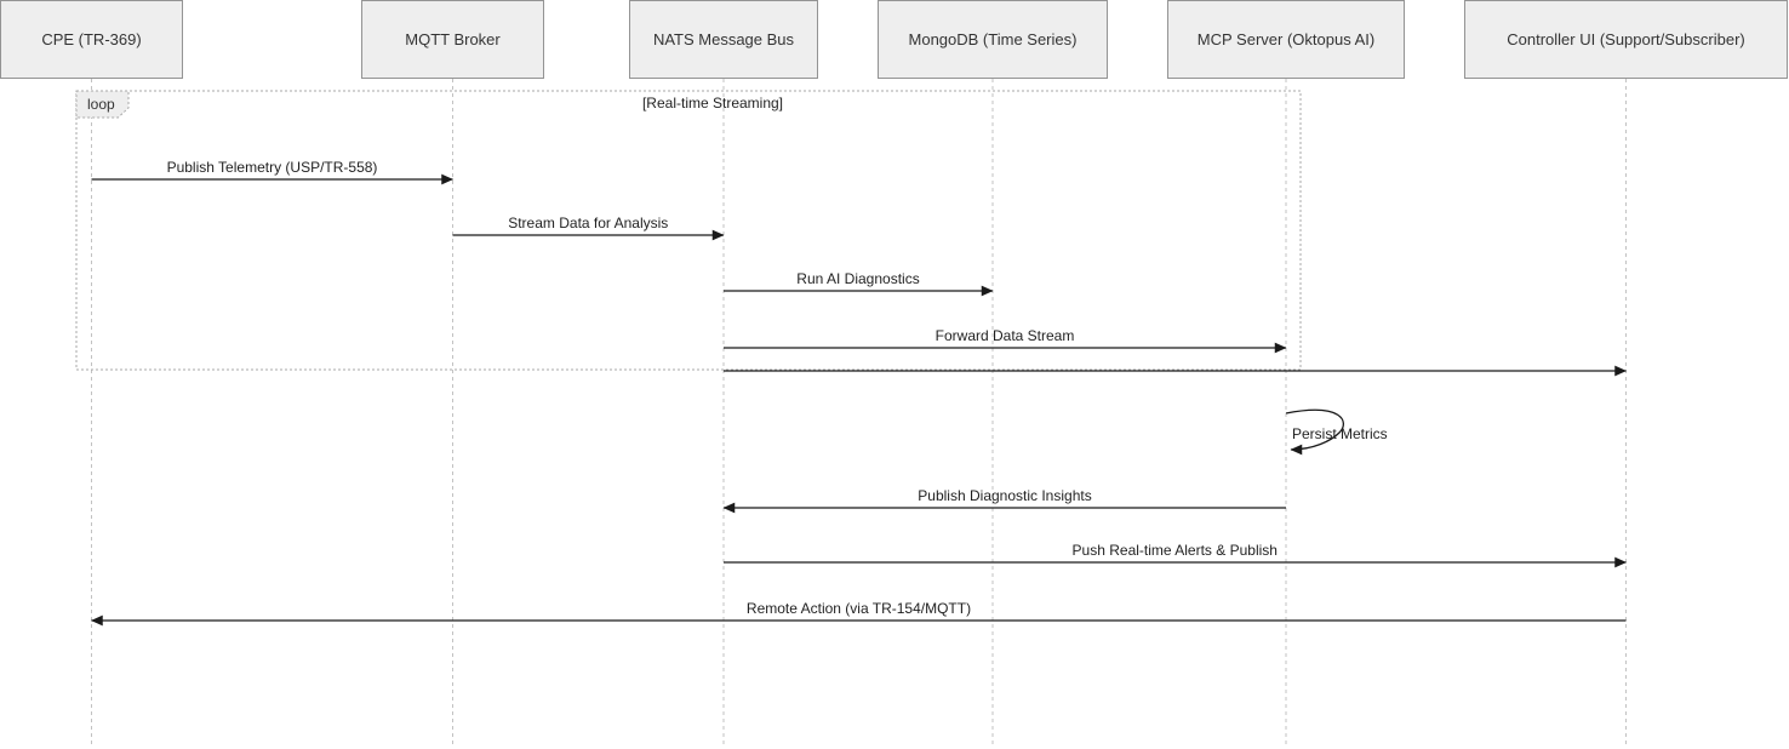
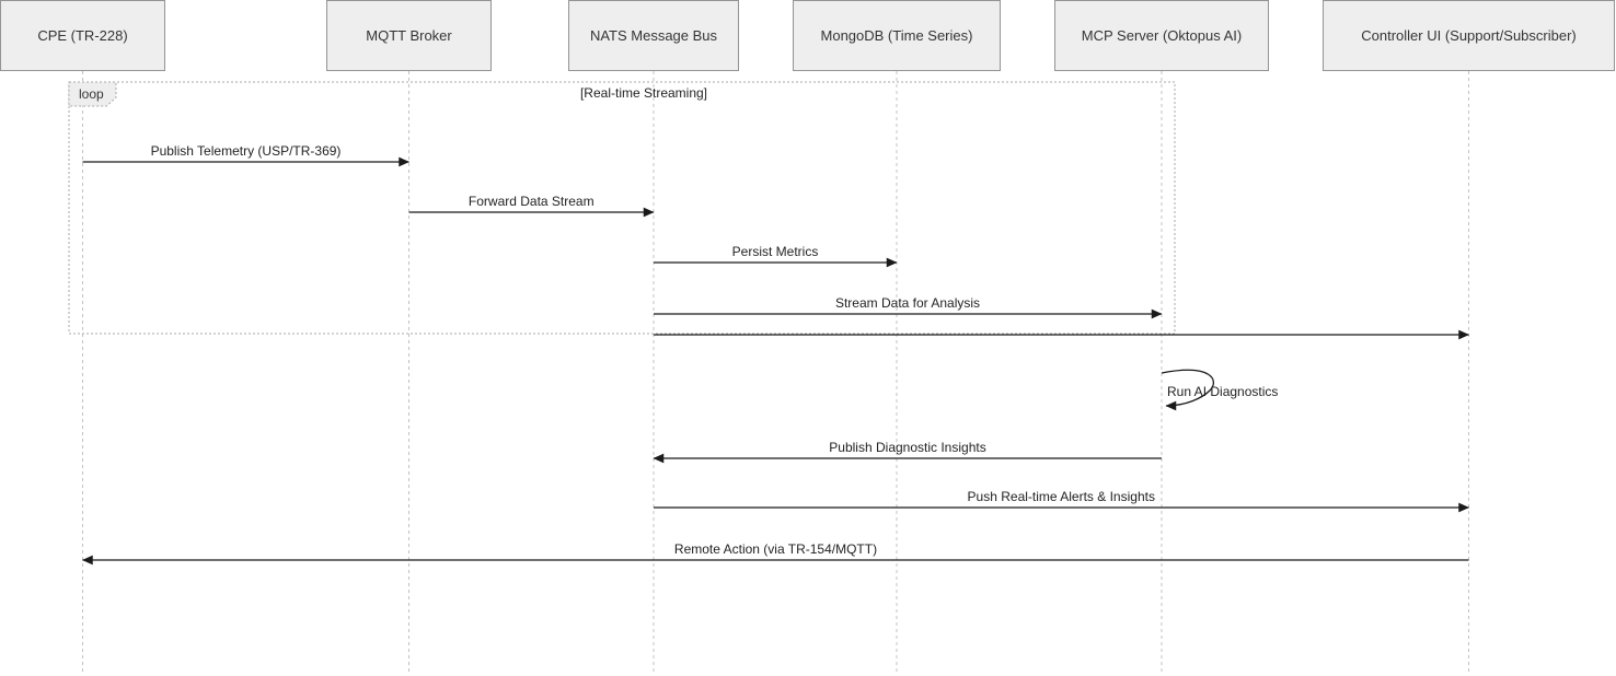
- CPE (TR-369)
+ CPE (TR-228)
  MQTT Broker
  NATS Message Bus
  MongoDB (Time Series)
  MCP Server (Oktopus AI)
  Controller UI (Support/Subscriber)
  loop
  [Real-time Streaming]
- Publish Telemetry (USP/TR-558)
+ Publish Telemetry (USP/TR-369)
- Stream Data for Analysis
+ Forward Data Stream
- Run AI Diagnostics
+ Persist Metrics
- Forward Data Stream
+ Stream Data for Analysis
- Persist Metrics
+ Run AI Diagnostics
  Publish Diagnostic Insights
- Push Real-time Alerts & Publish
+ Push Real-time Alerts & Insights
  Remote Action (via TR-154/MQTT)
